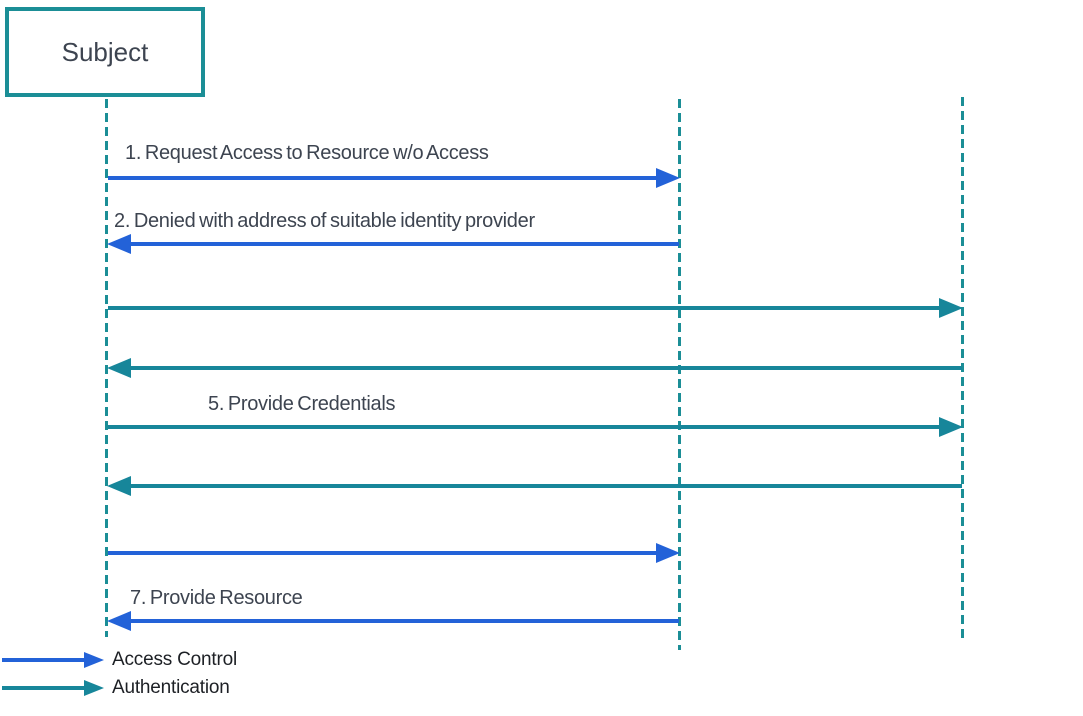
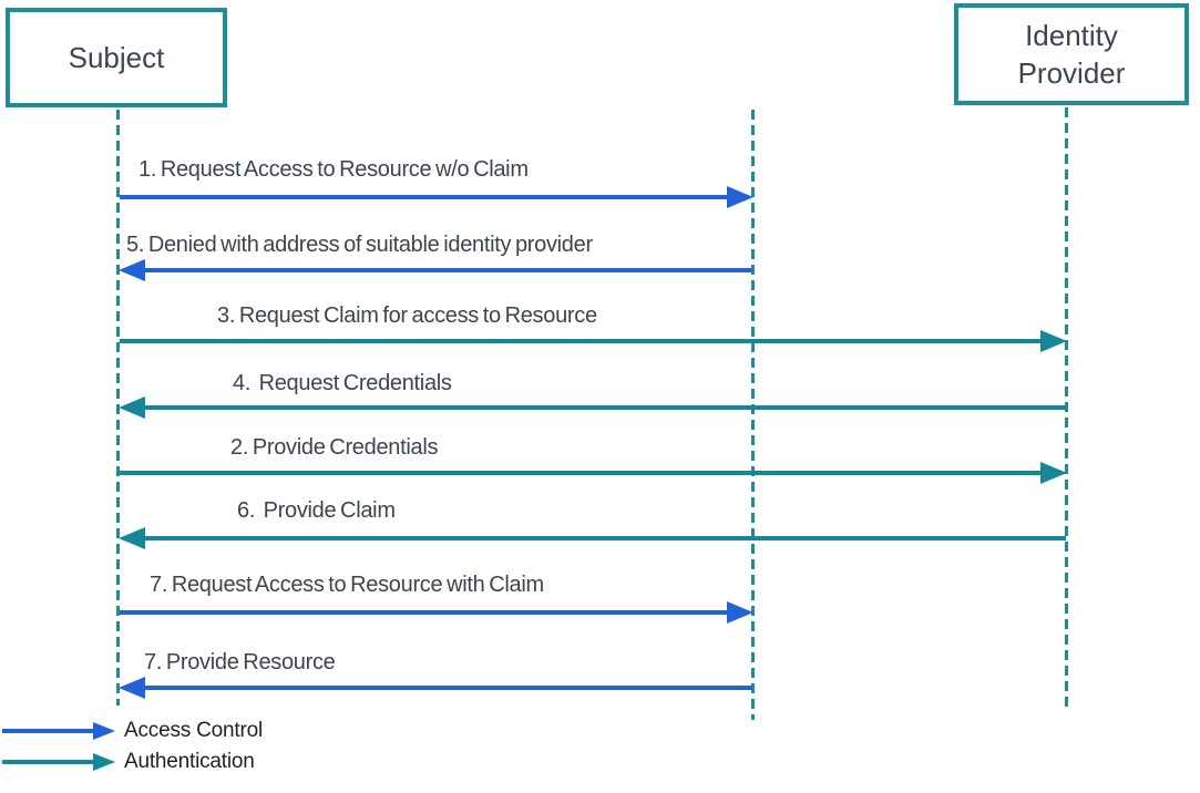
  Subject
+ Identity Provider
- 1. Request Access to Resource w/o Access
+ 1. Request Access to Resource w/o Claim
- 2. Denied with address of suitable identity provider
+ 5. Denied with address of suitable identity provider
+ 3. Request Claim for access to Resource
+ 4. Request Credentials
- 5. Provide Credentials
+ 2. Provide Credentials
+ 6. Provide Claim
+ 7. Request Access to Resource with Claim
  7. Provide Resource
  Access Control
  Authentication
